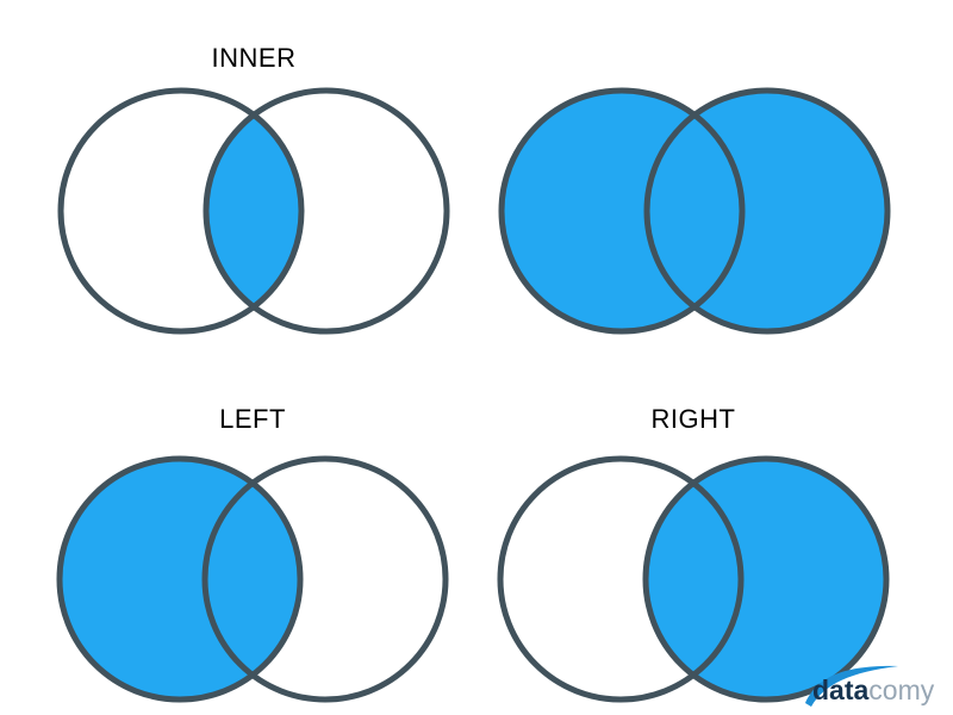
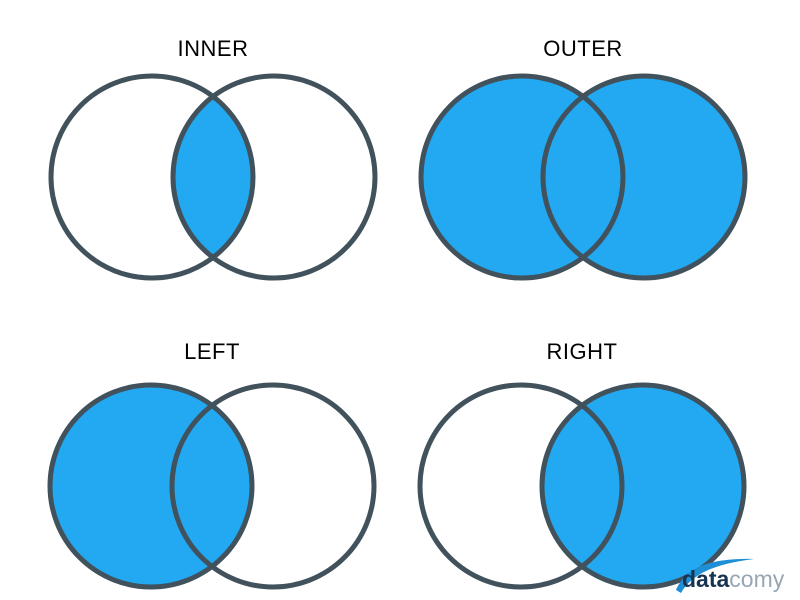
  INNER
+ OUTER
  LEFT
  RIGHT
  datacomy
